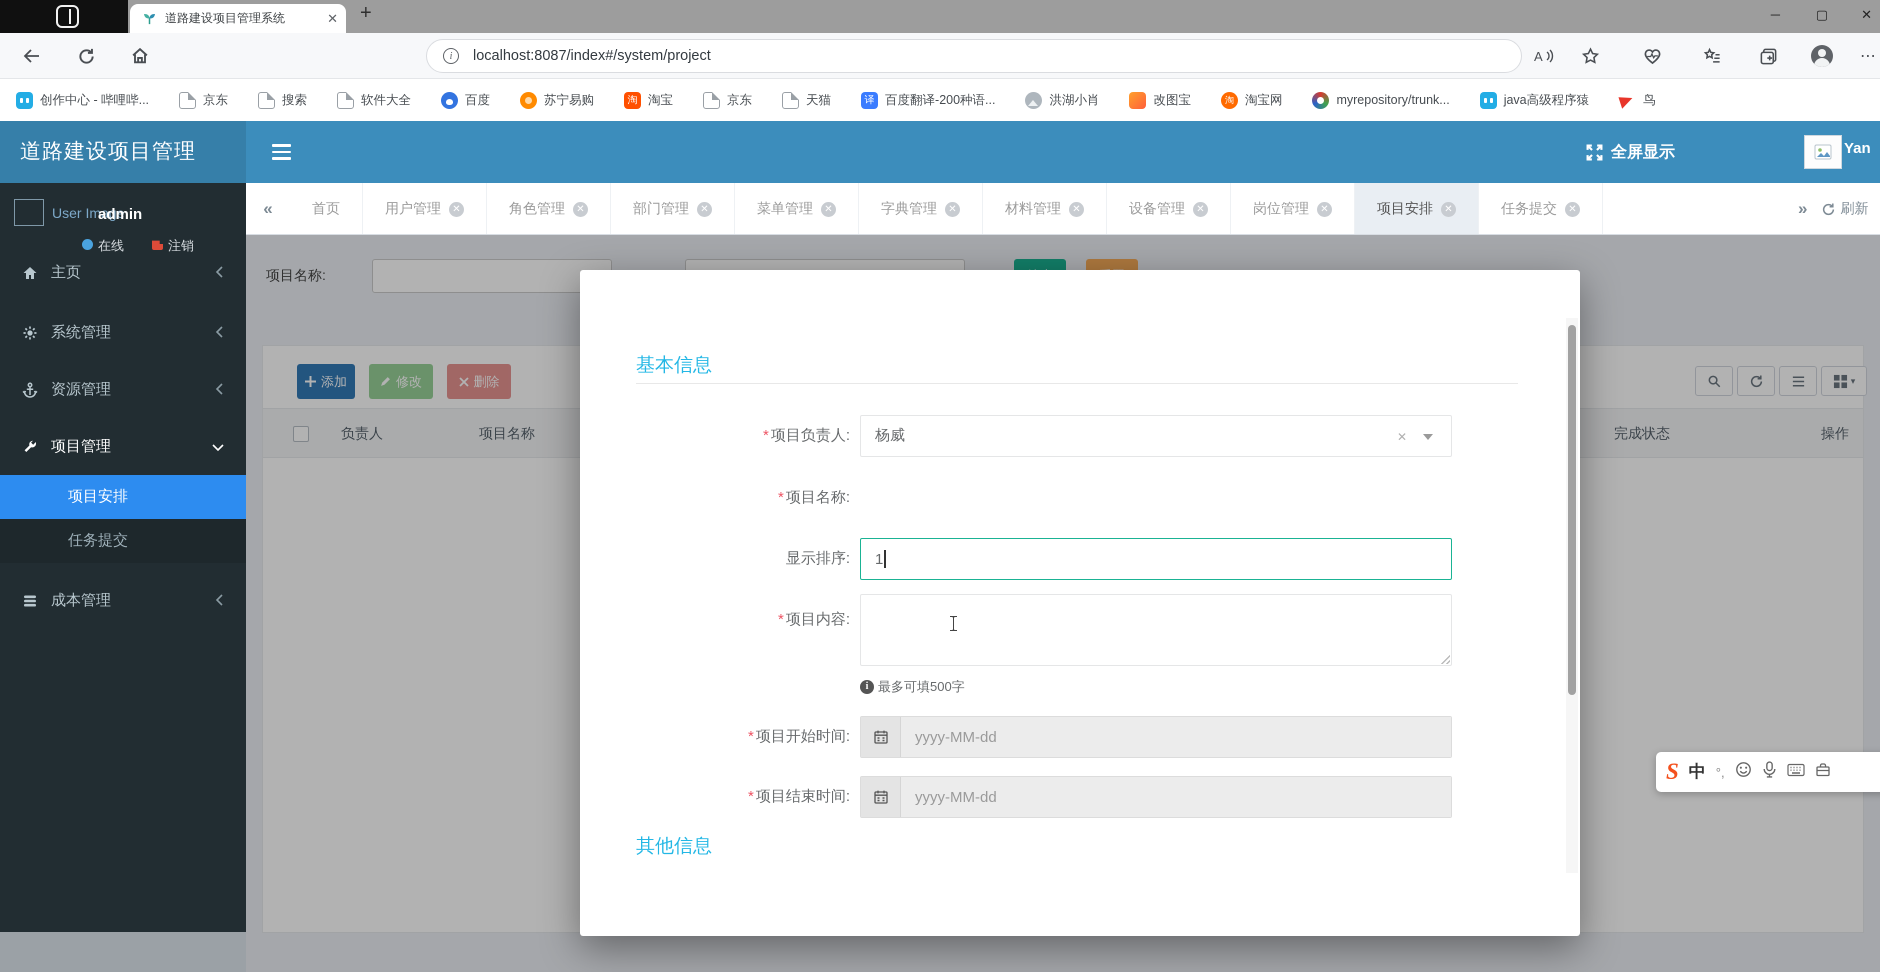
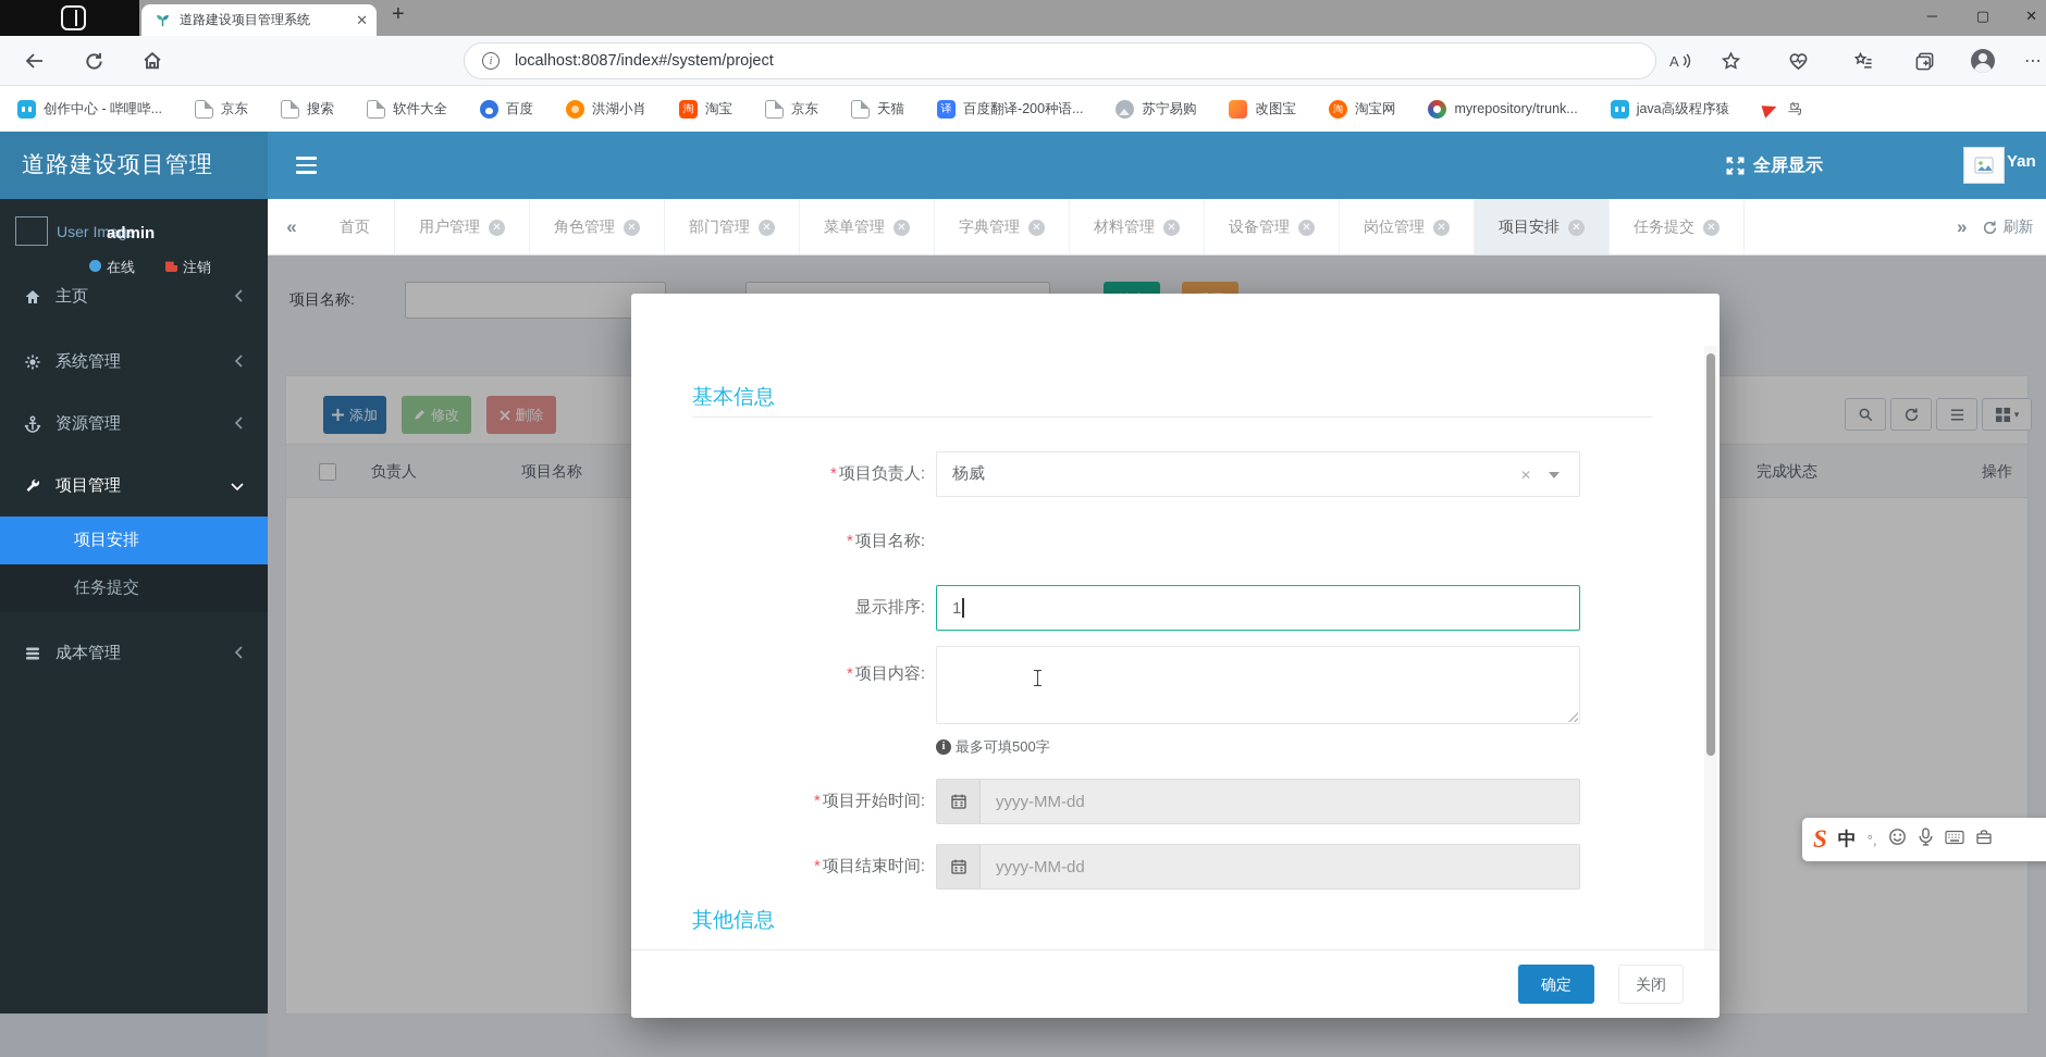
  道路建设项目管理系统
  ✕
  +
  ─
  ▢
  ✕
  i
  localhost:8087/index#/system/project
  A
  ⋯
  创作中心 - 哔哩哔...
  京东
  搜索
  软件大全
  百度
- 苏宁易购
+ 洪湖小肖
  淘宝
  京东
  天猫
  百度翻译-200种语...
- 洪湖小肖
+ 苏宁易购
  改图宝
  淘宝网
  myrepository/trunk...
  java高级程序猿
  鸟
  道路建设项目管理
  全屏显示
  Yan
  User Image
  admin
  在线
  注销
  主页
  系统管理
  资源管理
  项目管理
  项目安排
  任务提交
  成本管理
  «
  首页
  用户管理
  角色管理
  部门管理
  菜单管理
  字典管理
  材料管理
  设备管理
  岗位管理
  项目安排
  任务提交
  »
  刷新
  项目名称:
  添加
  修改
  删除
  ▾
  负责人
  项目名称
  完成状态
  操作
  基本信息
  *项目负责人:
  杨威
  ✕
  *项目名称:
  显示排序:
  1
  *项目内容:
  i
  最多可填500字
  *项目开始时间:
  yyyy-MM-dd
  *项目结束时间:
  yyyy-MM-dd
  其他信息
+ 确定
+ 关闭
  S
  中
  °,
